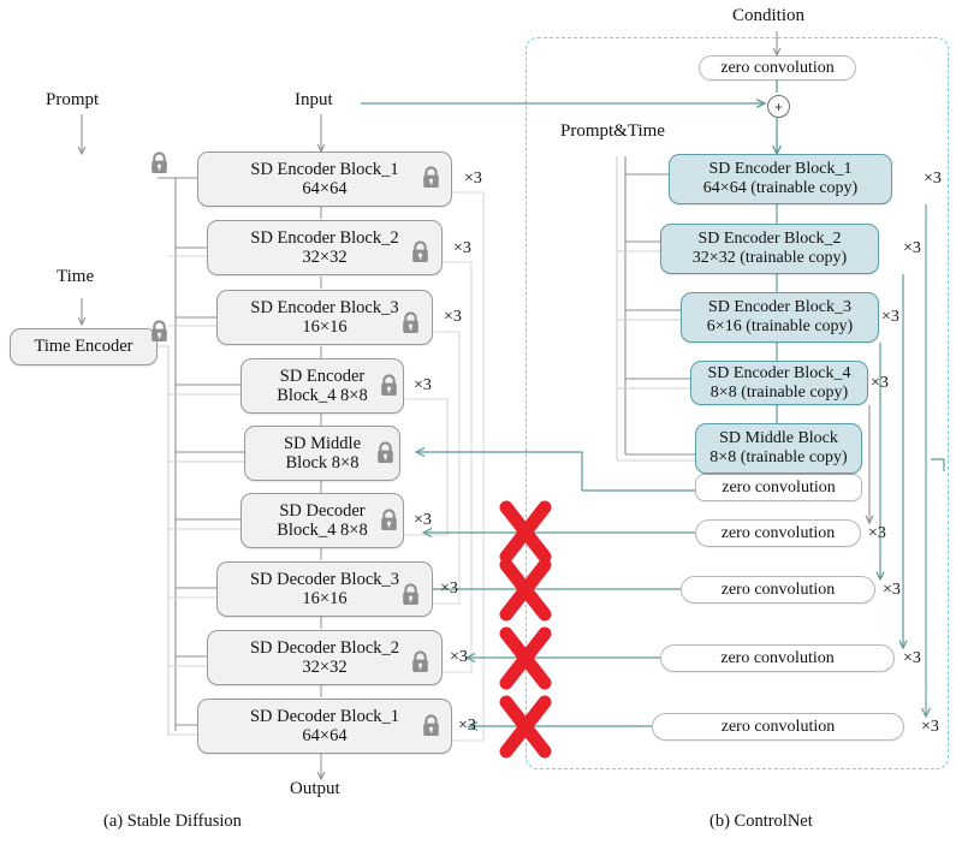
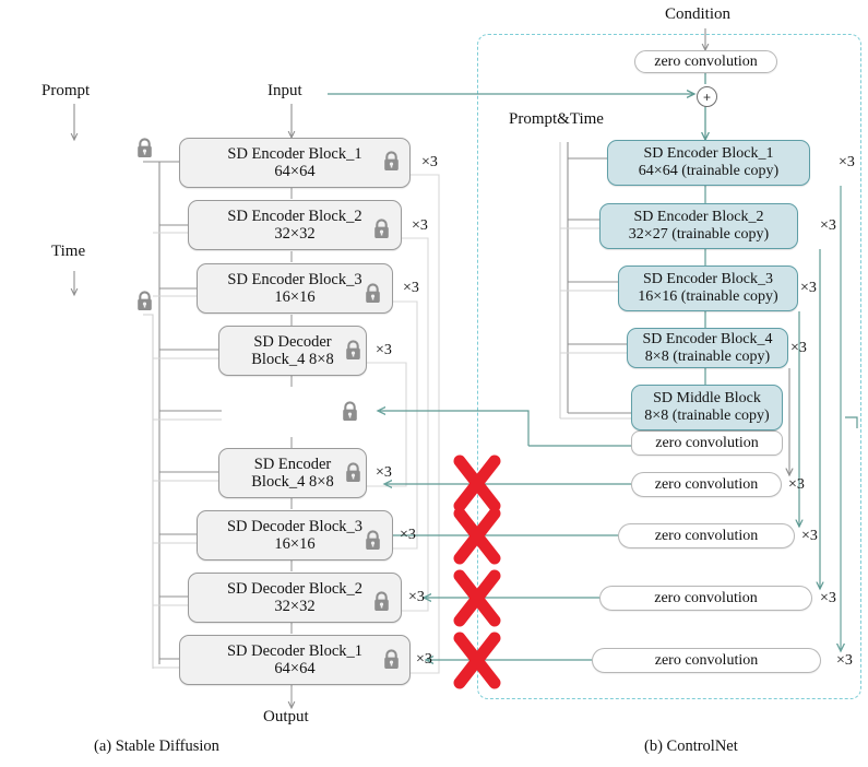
  Prompt
  Input
  Time
  Condition
  Prompt&Time
  Output
  (a) Stable Diffusion
  (b) ControlNet
- Time Encoder
  SD Encoder Block_1
  64×64
  SD Encoder Block_2
  32×32
  SD Encoder Block_3
  16×16
- SD Encoder
+ SD Decoder
  Block_4 8×8
- SD Middle
- Block 8×8
- SD Decoder
+ SD Encoder
  Block_4 8×8
  SD Decoder Block_3
  16×16
  SD Decoder Block_2
  32×32
  SD Decoder Block_1
  64×64
  ×3
  ×3
  ×3
  ×3
  ×3
  ×3
  ×3
  ×3
  zero convolution
  +
  SD Encoder Block_1
  64×64 (trainable copy)
  SD Encoder Block_2
- 32×32 (trainable copy)
+ 32×27 (trainable copy)
  SD Encoder Block_3
- 6×16 (trainable copy)
+ 16×16 (trainable copy)
  SD Encoder Block_4
  8×8 (trainable copy)
  SD Middle Block
  8×8 (trainable copy)
  zero convolution
  ×3
  ×3
  ×3
  ×3
  zero convolution
  ×3
  zero convolution
  ×3
  zero convolution
  ×3
  zero convolution
  ×3
